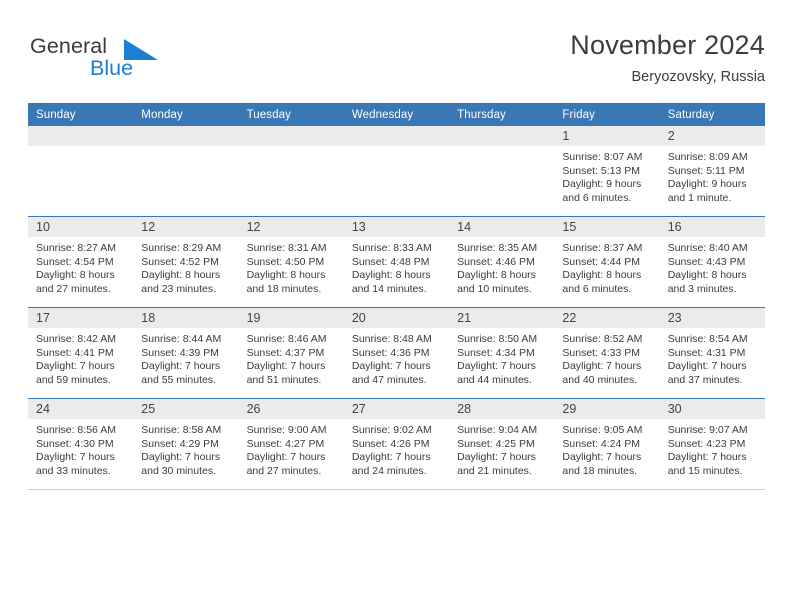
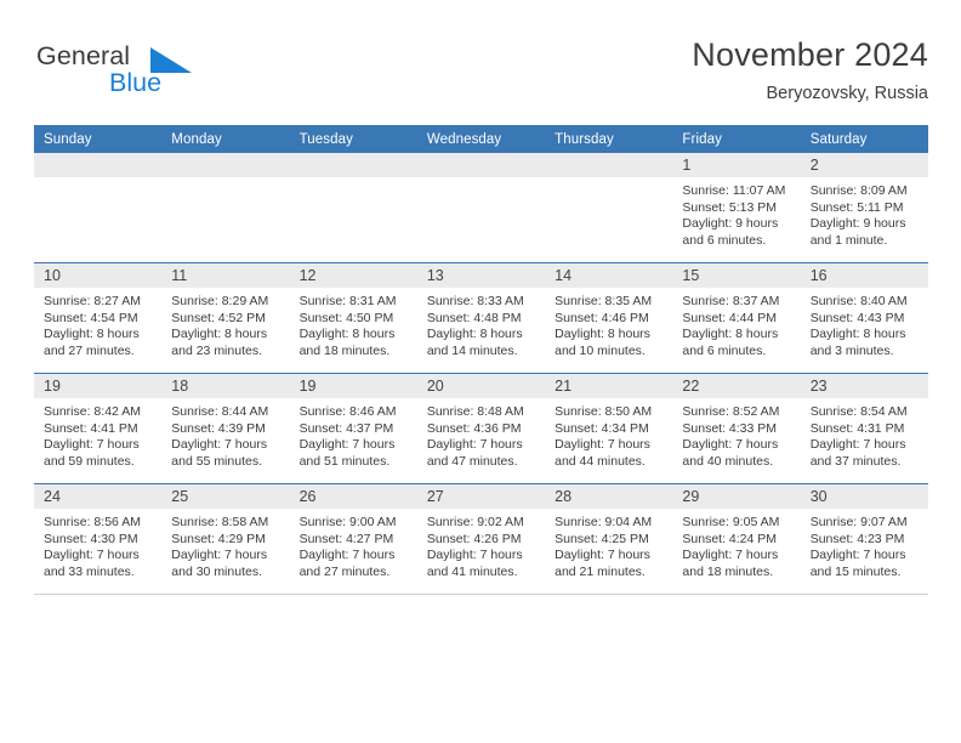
  General
  Blue
  November 2024
  Beryozovsky, Russia
  Sunday	Monday	Tuesday	Wednesday	Thursday	Friday	Saturday
- 					1Sunrise: 8:07 AMSunset: 5:13 PMDaylight: 9 hoursand 6 minutes.	2Sunrise: 8:09 AMSunset: 5:11 PMDaylight: 9 hoursand 1 minute.
+ 					1Sunrise: 11:07 AMSunset: 5:13 PMDaylight: 9 hoursand 6 minutes.	2Sunrise: 8:09 AMSunset: 5:11 PMDaylight: 9 hoursand 1 minute.
- 10Sunrise: 8:27 AMSunset: 4:54 PMDaylight: 8 hoursand 27 minutes.	12Sunrise: 8:29 AMSunset: 4:52 PMDaylight: 8 hoursand 23 minutes.	12Sunrise: 8:31 AMSunset: 4:50 PMDaylight: 8 hoursand 18 minutes.	13Sunrise: 8:33 AMSunset: 4:48 PMDaylight: 8 hoursand 14 minutes.	14Sunrise: 8:35 AMSunset: 4:46 PMDaylight: 8 hoursand 10 minutes.	15Sunrise: 8:37 AMSunset: 4:44 PMDaylight: 8 hoursand 6 minutes.	16Sunrise: 8:40 AMSunset: 4:43 PMDaylight: 8 hoursand 3 minutes.
+ 10Sunrise: 8:27 AMSunset: 4:54 PMDaylight: 8 hoursand 27 minutes.	11Sunrise: 8:29 AMSunset: 4:52 PMDaylight: 8 hoursand 23 minutes.	12Sunrise: 8:31 AMSunset: 4:50 PMDaylight: 8 hoursand 18 minutes.	13Sunrise: 8:33 AMSunset: 4:48 PMDaylight: 8 hoursand 14 minutes.	14Sunrise: 8:35 AMSunset: 4:46 PMDaylight: 8 hoursand 10 minutes.	15Sunrise: 8:37 AMSunset: 4:44 PMDaylight: 8 hoursand 6 minutes.	16Sunrise: 8:40 AMSunset: 4:43 PMDaylight: 8 hoursand 3 minutes.
- 17Sunrise: 8:42 AMSunset: 4:41 PMDaylight: 7 hoursand 59 minutes.	18Sunrise: 8:44 AMSunset: 4:39 PMDaylight: 7 hoursand 55 minutes.	19Sunrise: 8:46 AMSunset: 4:37 PMDaylight: 7 hoursand 51 minutes.	20Sunrise: 8:48 AMSunset: 4:36 PMDaylight: 7 hoursand 47 minutes.	21Sunrise: 8:50 AMSunset: 4:34 PMDaylight: 7 hoursand 44 minutes.	22Sunrise: 8:52 AMSunset: 4:33 PMDaylight: 7 hoursand 40 minutes.	23Sunrise: 8:54 AMSunset: 4:31 PMDaylight: 7 hoursand 37 minutes.
+ 19Sunrise: 8:42 AMSunset: 4:41 PMDaylight: 7 hoursand 59 minutes.	18Sunrise: 8:44 AMSunset: 4:39 PMDaylight: 7 hoursand 55 minutes.	19Sunrise: 8:46 AMSunset: 4:37 PMDaylight: 7 hoursand 51 minutes.	20Sunrise: 8:48 AMSunset: 4:36 PMDaylight: 7 hoursand 47 minutes.	21Sunrise: 8:50 AMSunset: 4:34 PMDaylight: 7 hoursand 44 minutes.	22Sunrise: 8:52 AMSunset: 4:33 PMDaylight: 7 hoursand 40 minutes.	23Sunrise: 8:54 AMSunset: 4:31 PMDaylight: 7 hoursand 37 minutes.
- 24Sunrise: 8:56 AMSunset: 4:30 PMDaylight: 7 hoursand 33 minutes.	25Sunrise: 8:58 AMSunset: 4:29 PMDaylight: 7 hoursand 30 minutes.	26Sunrise: 9:00 AMSunset: 4:27 PMDaylight: 7 hoursand 27 minutes.	27Sunrise: 9:02 AMSunset: 4:26 PMDaylight: 7 hoursand 24 minutes.	28Sunrise: 9:04 AMSunset: 4:25 PMDaylight: 7 hoursand 21 minutes.	29Sunrise: 9:05 AMSunset: 4:24 PMDaylight: 7 hoursand 18 minutes.	30Sunrise: 9:07 AMSunset: 4:23 PMDaylight: 7 hoursand 15 minutes.
+ 24Sunrise: 8:56 AMSunset: 4:30 PMDaylight: 7 hoursand 33 minutes.	25Sunrise: 8:58 AMSunset: 4:29 PMDaylight: 7 hoursand 30 minutes.	26Sunrise: 9:00 AMSunset: 4:27 PMDaylight: 7 hoursand 27 minutes.	27Sunrise: 9:02 AMSunset: 4:26 PMDaylight: 7 hoursand 41 minutes.	28Sunrise: 9:04 AMSunset: 4:25 PMDaylight: 7 hoursand 21 minutes.	29Sunrise: 9:05 AMSunset: 4:24 PMDaylight: 7 hoursand 18 minutes.	30Sunrise: 9:07 AMSunset: 4:23 PMDaylight: 7 hoursand 15 minutes.
